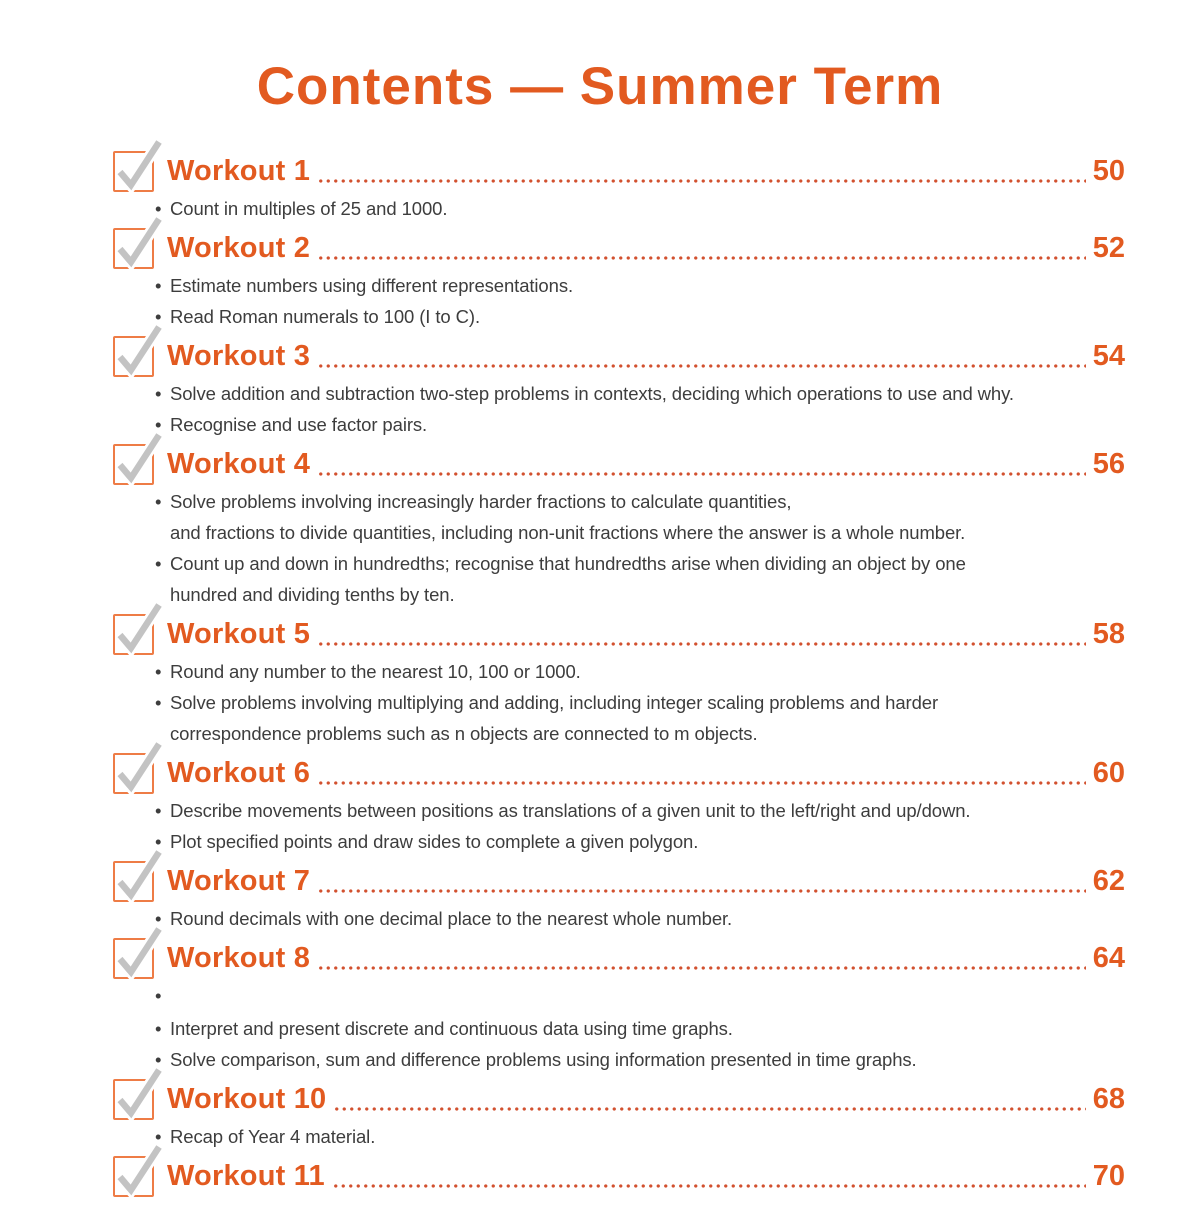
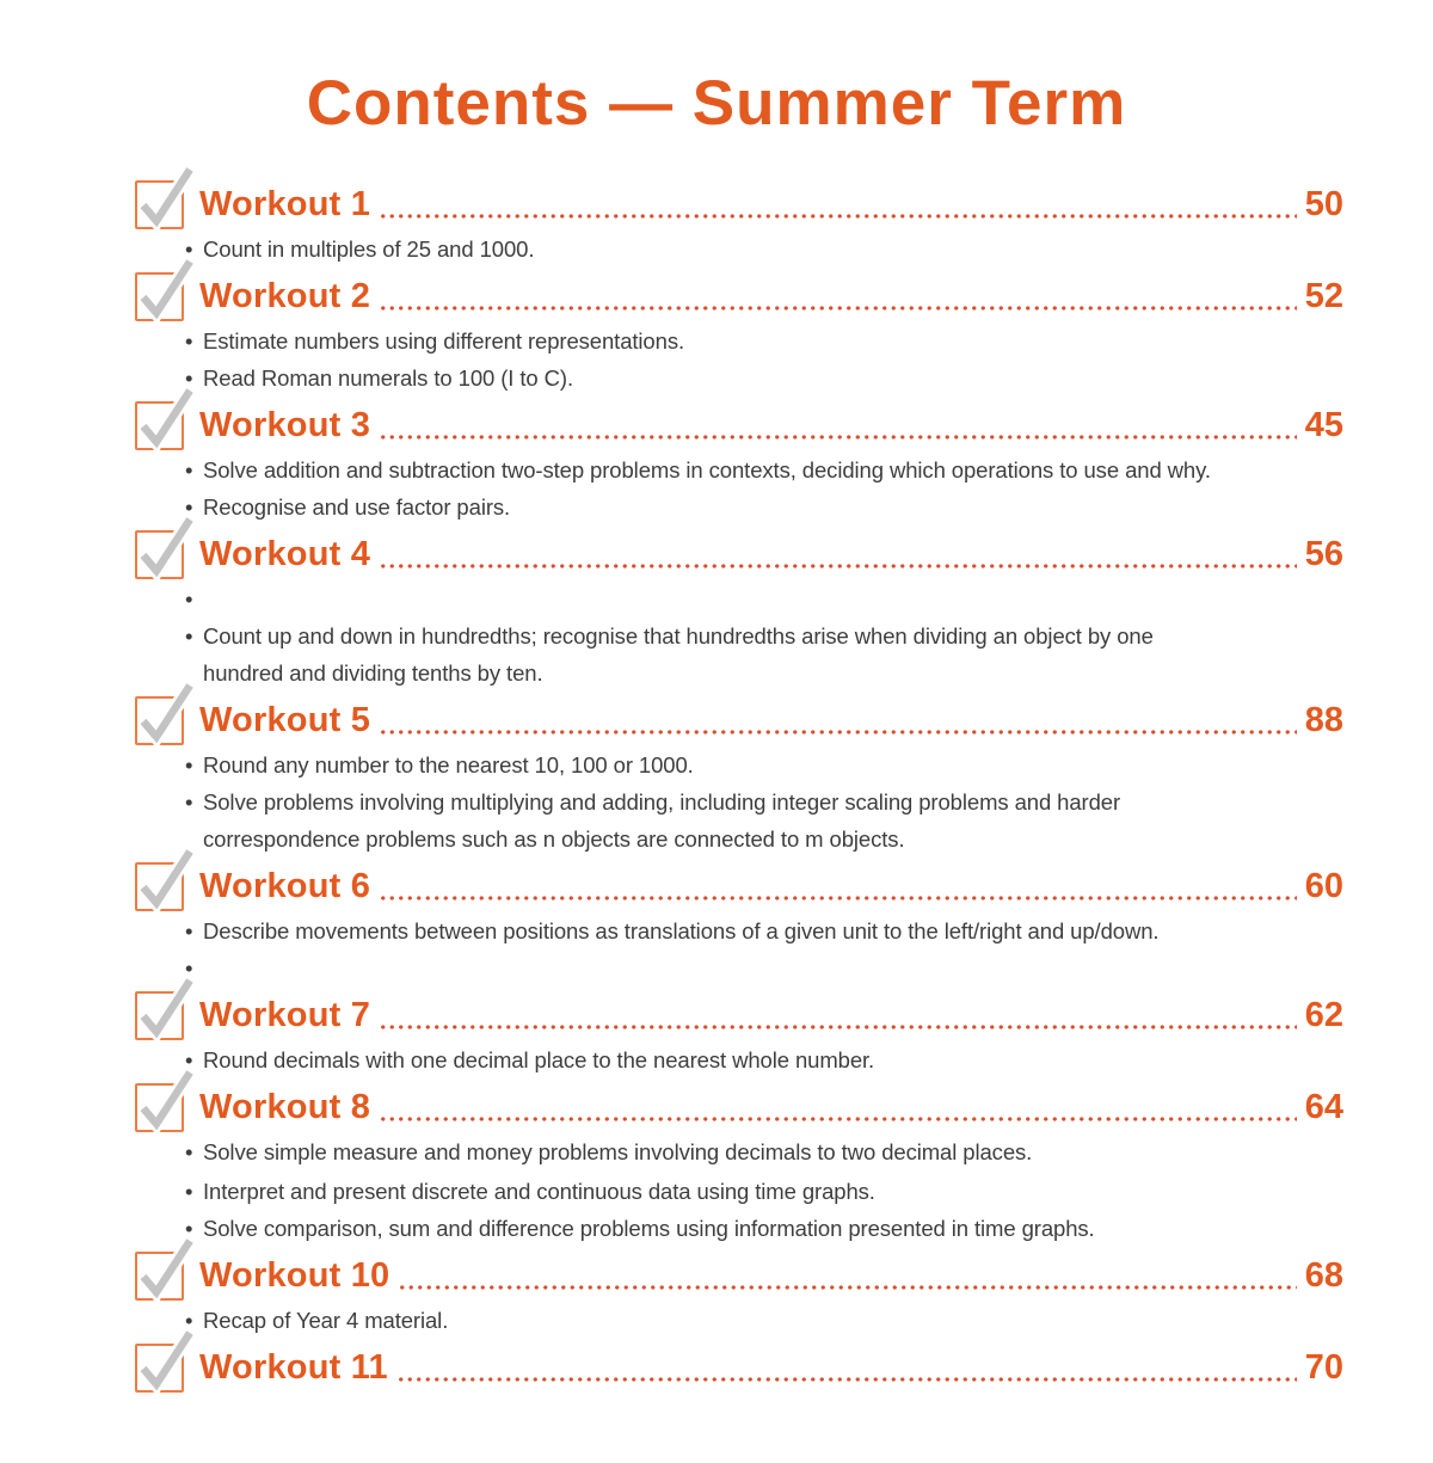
  Contents — Summer Term
  Workout 1
  50
  •
  Count in multiples of 25 and 1000.
  Workout 2
  52
  •
  Estimate numbers using different representations.
  •
  Read Roman numerals to 100 (I to C).
  Workout 3
- 54
+ 45
  •
  Solve addition and subtraction two-step problems in contexts, deciding which operations to use and why.
  •
  Recognise and use factor pairs.
  Workout 4
  56
  •
- Solve problems involving increasingly harder fractions to calculate quantities,
- and fractions to divide quantities, including non-unit fractions where the answer is a whole number.
  •
  Count up and down in hundredths; recognise that hundredths arise when dividing an object by one
  hundred and dividing tenths by ten.
  Workout 5
- 58
+ 88
  •
  Round any number to the nearest 10, 100 or 1000.
  •
  Solve problems involving multiplying and adding, including integer scaling problems and harder
  correspondence problems such as n objects are connected to m objects.
  Workout 6
  60
  •
  Describe movements between positions as translations of a given unit to the left/right and up/down.
  •
- Plot specified points and draw sides to complete a given polygon.
  Workout 7
  62
  •
  Round decimals with one decimal place to the nearest whole number.
  Workout 8
  64
  •
+ Solve simple measure and money problems involving decimals to two decimal places.
  •
  Interpret and present discrete and continuous data using time graphs.
  •
  Solve comparison, sum and difference problems using information presented in time graphs.
  Workout 10
  68
  •
  Recap of Year 4 material.
  Workout 11
  70
